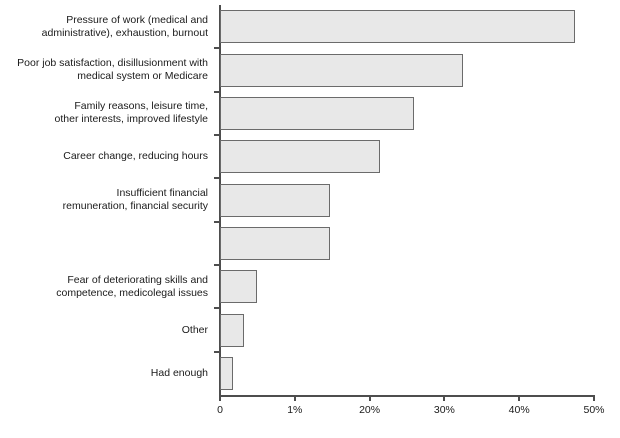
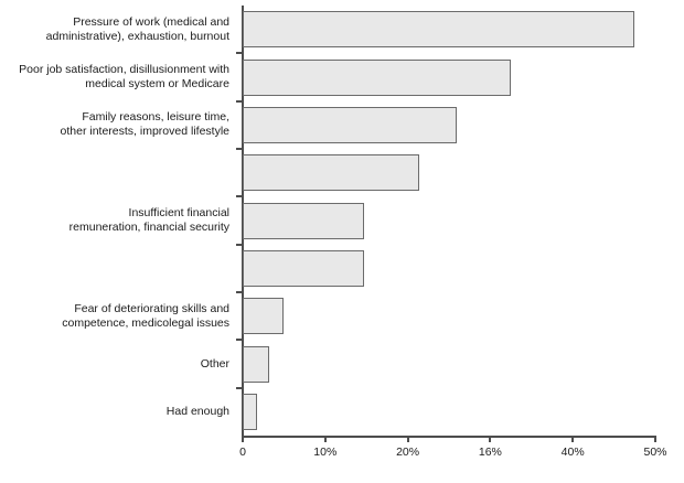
  Pressure of work (medical and
  administrative), exhaustion, burnout
  Poor job satisfaction, disillusionment with
  medical system or Medicare
  Family reasons, leisure time,
  other interests, improved lifestyle
- Career change, reducing hours
  Insufficient financial
  remuneration, financial security
  Fear of deteriorating skills and
  competence, medicolegal issues
  Other
  Had enough
  0
- 1%
+ 10%
  20%
- 30%
+ 16%
  40%
  50%
